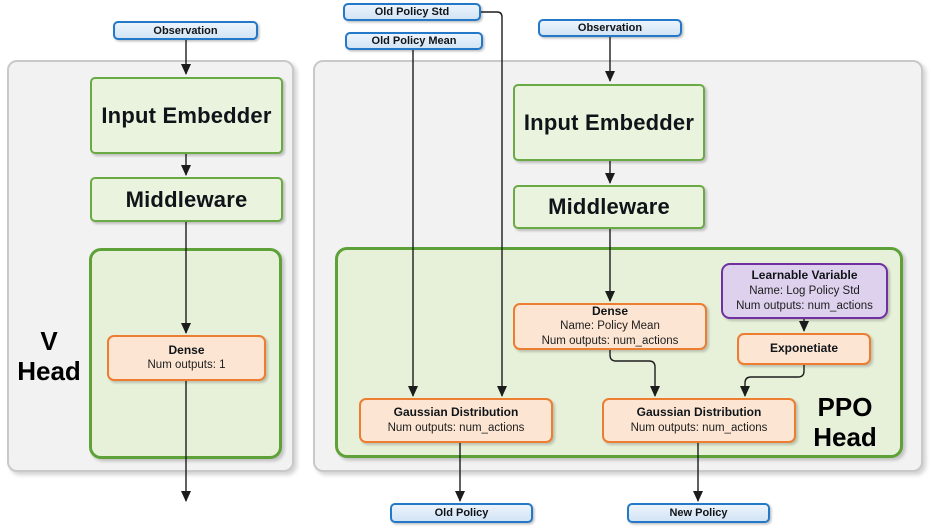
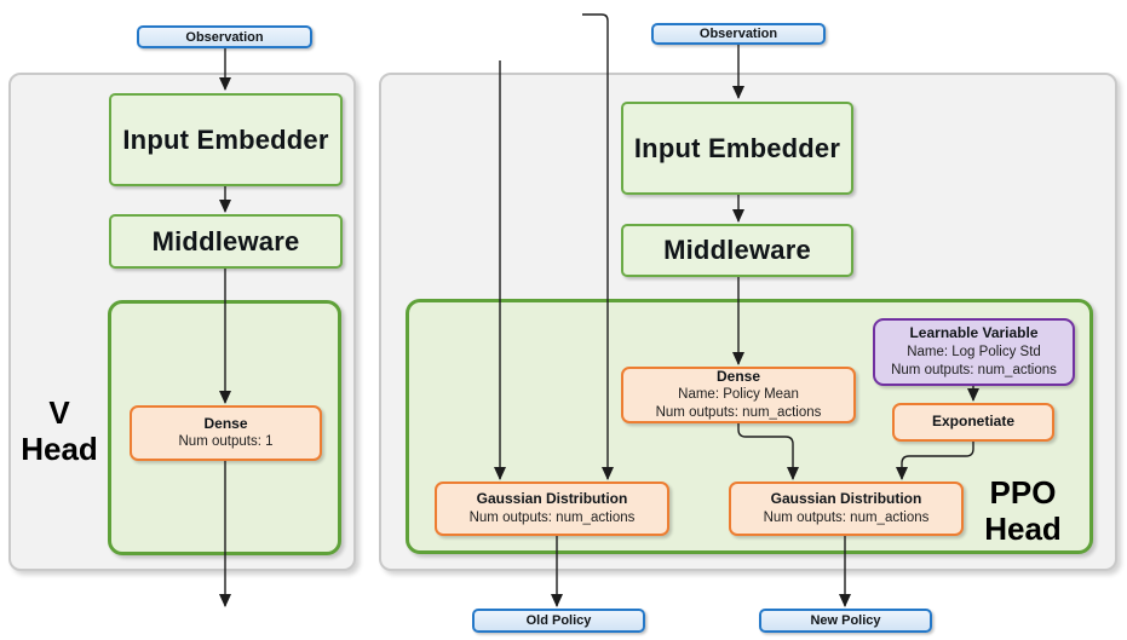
  V
  Head
  Observation
  Input Embedder
  Middleware
  Dense
  Num outputs: 1
- Old Policy Std
- Old Policy Mean
  Observation
  Input Embedder
  Middleware
  PPO
  Head
  Dense
  Name: Policy Mean
  Num outputs: num_actions
  Learnable Variable
  Name: Log Policy Std
  Num outputs: num_actions
  Exponetiate
  Gaussian Distribution
  Num outputs: num_actions
  Gaussian Distribution
  Num outputs: num_actions
  Old Policy
  New Policy
